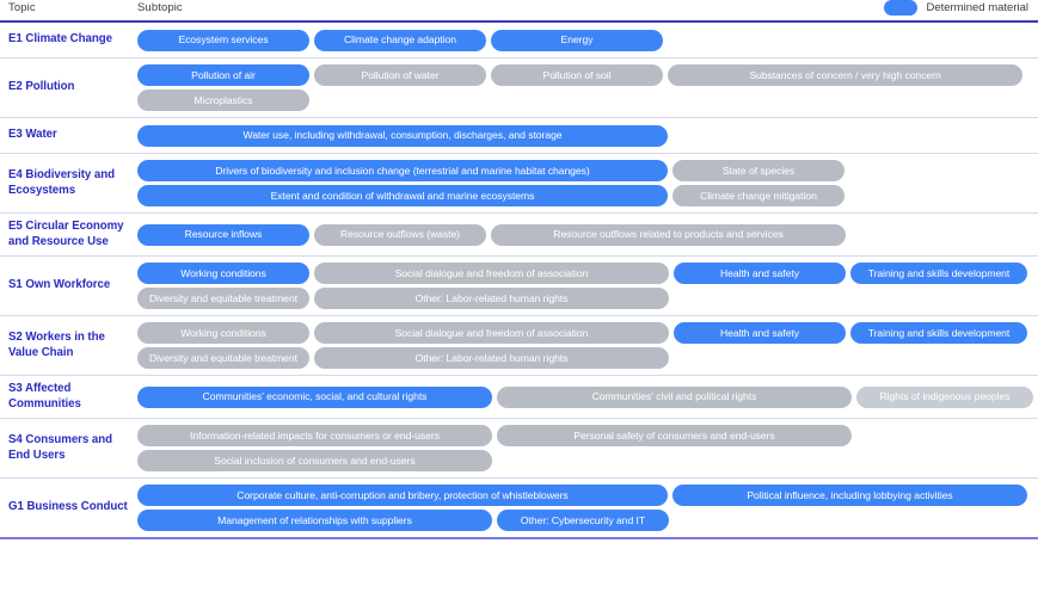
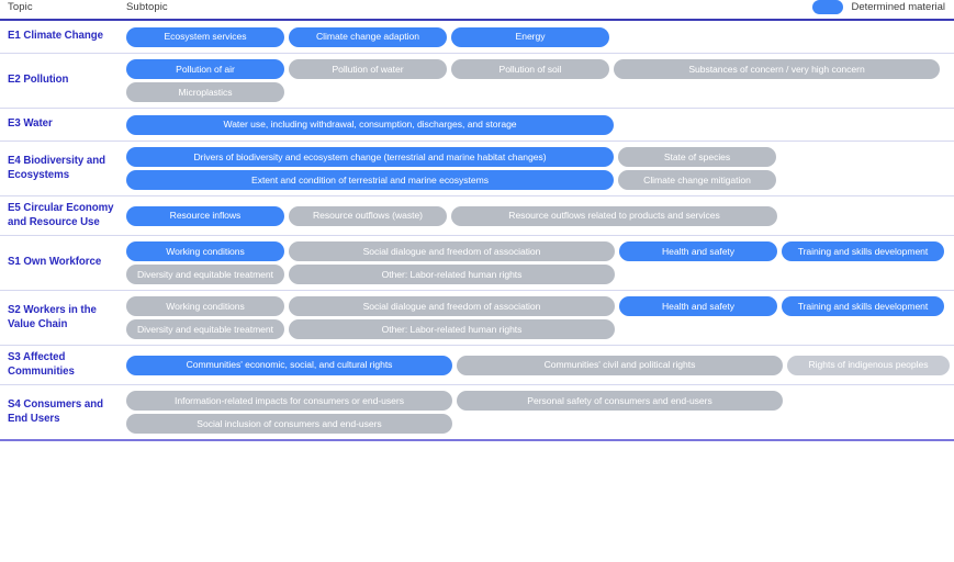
  Topic
  Subtopic
  Determined material
  E1 Climate Change
  Ecosystem services
  Climate change adaption
  Energy
  E2 Pollution
  Pollution of air
  Pollution of water
  Pollution of soil
  Substances of concern / very high concern
  Microplastics
  E3 Water
  Water use, including withdrawal, consumption, discharges, and storage
  E4 Biodiversity and Ecosystems
- Drivers of biodiversity and inclusion change (terrestrial and marine habitat changes)
+ Drivers of biodiversity and ecosystem change (terrestrial and marine habitat changes)
  State of species
- Extent and condition of withdrawal and marine ecosystems
+ Extent and condition of terrestrial and marine ecosystems
  Climate change mitigation
  E5 Circular Economy and Resource Use
  Resource inflows
  Resource outflows (waste)
  Resource outflows related to products and services
  S1 Own Workforce
  Working conditions
  Social dialogue and freedom of association
  Health and safety
  Training and skills development
  Diversity and equitable treatment
  Other: Labor-related human rights
  S2 Workers in the Value Chain
  Working conditions
  Social dialogue and freedom of association
  Health and safety
  Training and skills development
  Diversity and equitable treatment
  Other: Labor-related human rights
  S3 Affected Communities
  Communities' economic, social, and cultural rights
  Communities' civil and political rights
  Rights of indigenous peoples
  S4 Consumers and End Users
  Information-related impacts for consumers or end-users
  Personal safety of consumers and end-users
  Social inclusion of consumers and end-users
- G1 Business Conduct
- Corporate culture, anti-corruption and bribery, protection of whistleblowers
- Political influence, including lobbying activities
- Management of relationships with suppliers
- Other: Cybersecurity and IT
